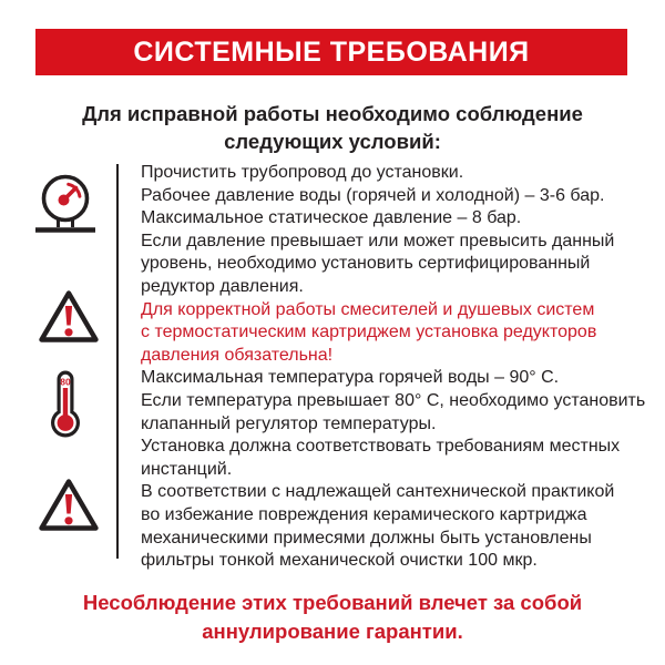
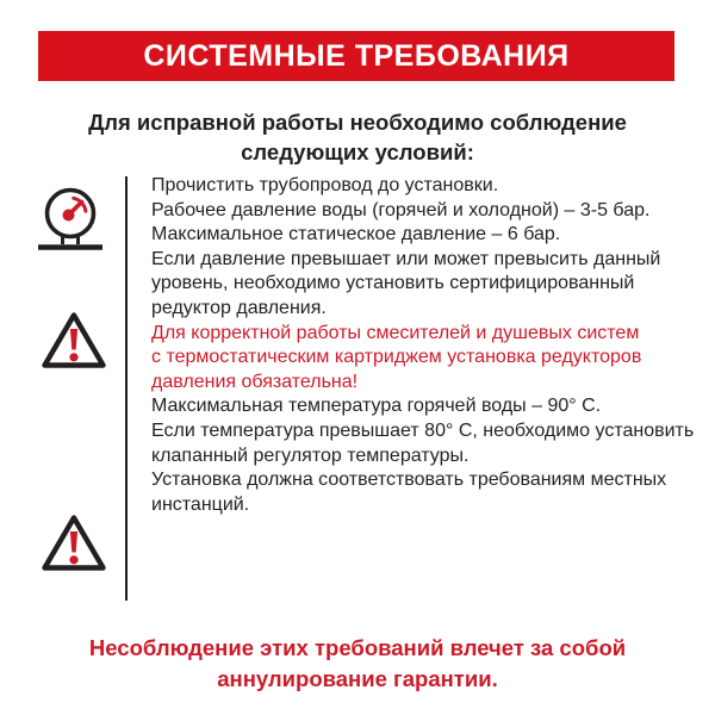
  СИСТЕМНЫЕ ТРЕБОВАНИЯ
  Для исправной работы необходимо соблюдение
  следующих условий:
- 80
  Прочистить трубопровод до установки.
- Рабочее давление воды (горячей и холодной) – 3-6 бар.
+ Рабочее давление воды (горячей и холодной) – 3-5 бар.
- Максимальное статическое давление – 8 бар.
+ Максимальное статическое давление – 6 бар.
  Если давление превышает или может превысить данный
  уровень, необходимо установить сертифицированный
  редуктор давления.
  Для корректной работы смесителей и душевых систем
  с термостатическим картриджем установка редукторов
  давления обязательна!
  Максимальная температура горячей воды – 90° С.
  Если температура превышает 80° С, необходимо установить
  клапанный регулятор температуры.
  Установка должна соответствовать требованиям местных
  инстанций.
- В соответствии с надлежащей сантехнической практикой
- во избежание повреждения керамического картриджа
- механическими примесями должны быть установлены
- фильтры тонкой механической очистки 100 мкр.
  Несоблюдение этих требований влечет за собой
  аннулирование гарантии.
